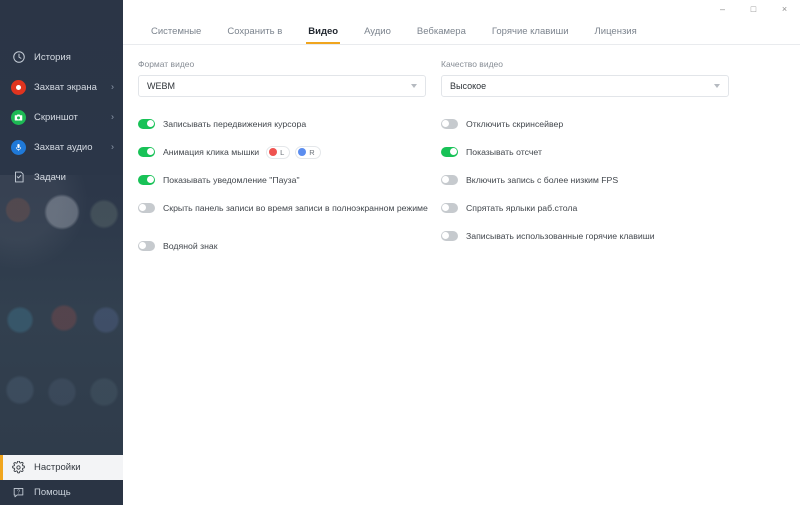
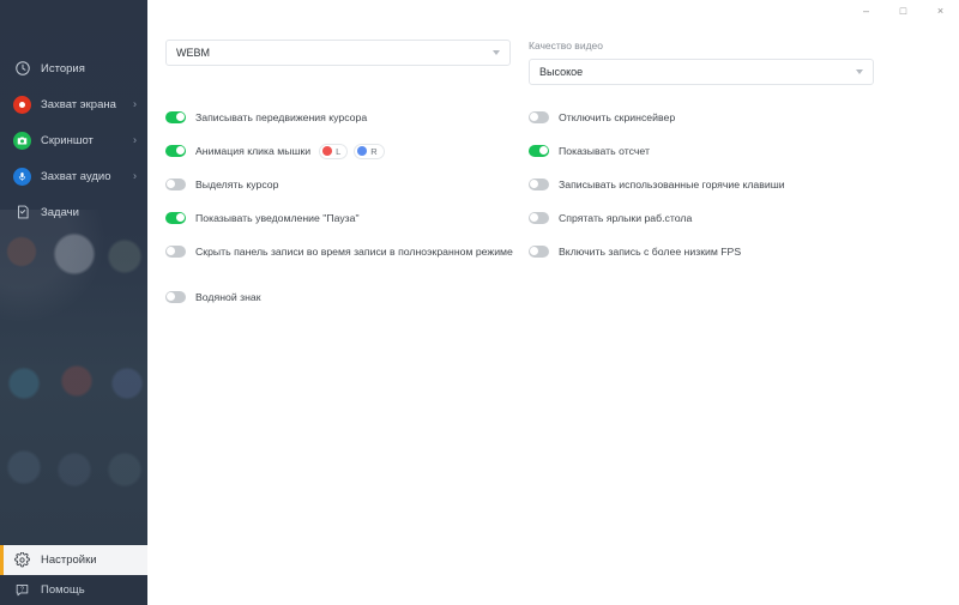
  История
  Захват экрана
  ›
  Скриншот
  ›
  Захват аудио
  ›
  Задачи
  Настройки
  Помощь
  –
  □
  ×
- Системные
- Сохранить в
- Видео
- Аудио
- Вебкамера
- Горячие клавиши
- Лицензия
- Формат видео
  WEBM
  Качество видео
  Высокое
  Записывать передвижения курсора
  Анимация клика мышки
  L
  R
+ Выделять курсор
  Показывать уведомление "Пауза"
  Скрыть панель записи во время записи в полноэкранном режиме
  Водяной знак
  Отключить скринсейвер
  Показывать отсчет
- Включить запись с более низким FPS
+ Записывать использованные горячие клавиши
  Спрятать ярлыки раб.стола
- Записывать использованные горячие клавиши
+ Включить запись с более низким FPS
